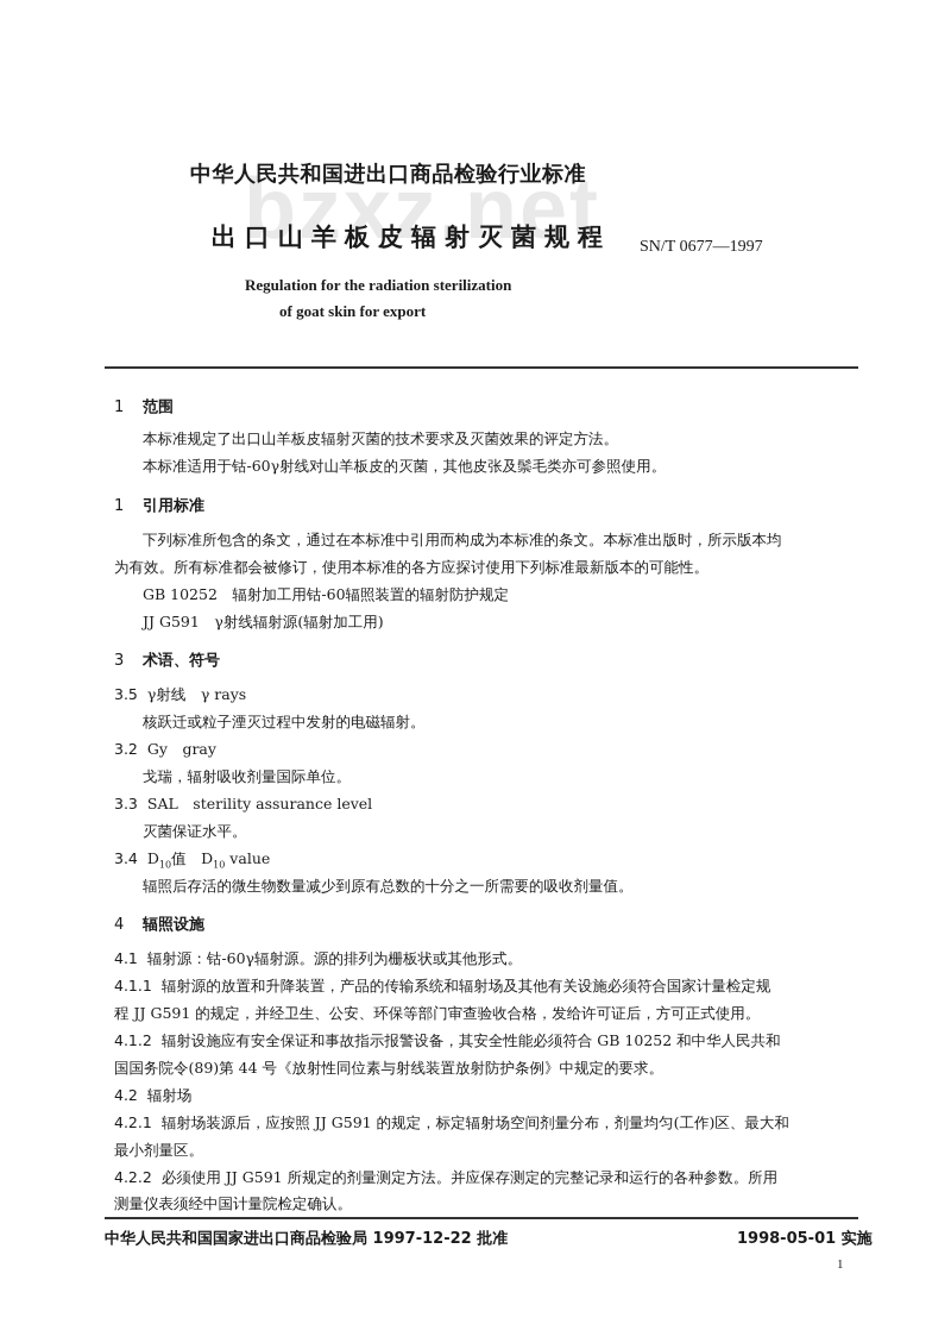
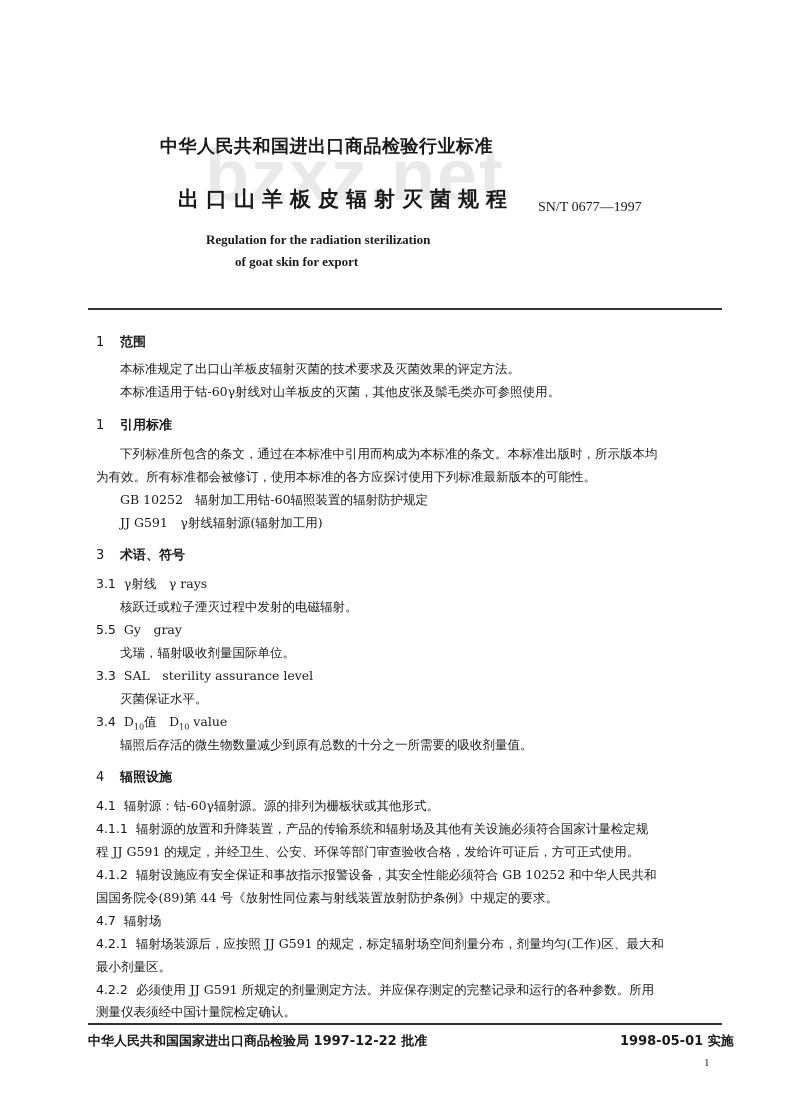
  bzxz.net
  中华人民共和国进出口商品检验行业标准
  出口山羊板皮辐射灭菌规程
  SN/T 0677—1997
  Regulation for the radiation sterilization
  of goat skin for export
  1 范围
  本标准规定了出口山羊板皮辐射灭菌的技术要求及灭菌效果的评定方法。
  本标准适用于钴-60γ射线对山羊板皮的灭菌，其他皮张及鬃毛类亦可参照使用。
  1 引用标准
  下列标准所包含的条文，通过在本标准中引用而构成为本标准的条文。本标准出版时，所示版本均
  为有效。所有标准都会被修订，使用本标准的各方应探讨使用下列标准最新版本的可能性。
  GB 10252 辐射加工用钴-60辐照装置的辐射防护规定
  JJ G591 γ射线辐射源(辐射加工用)
  3 术语、符号
- 3.5 γ射线 γ rays
+ 3.1 γ射线 γ rays
  核跃迁或粒子湮灭过程中发射的电磁辐射。
- 3.2 Gy gray
+ 5.5 Gy gray
  戈瑞，辐射吸收剂量国际单位。
  3.3 SAL sterility assurance level
  灭菌保证水平。
  3.4 D10值 D10 value
  辐照后存活的微生物数量减少到原有总数的十分之一所需要的吸收剂量值。
  4 辐照设施
  4.1 辐射源：钴-60γ辐射源。源的排列为栅板状或其他形式。
  4.1.1 辐射源的放置和升降装置，产品的传输系统和辐射场及其他有关设施必须符合国家计量检定规
  程 JJ G591 的规定，并经卫生、公安、环保等部门审查验收合格，发给许可证后，方可正式使用。
  4.1.2 辐射设施应有安全保证和事故指示报警设备，其安全性能必须符合 GB 10252 和中华人民共和
  国国务院令(89)第 44 号《放射性同位素与射线装置放射防护条例》中规定的要求。
- 4.2 辐射场
+ 4.7 辐射场
  4.2.1 辐射场装源后，应按照 JJ G591 的规定，标定辐射场空间剂量分布，剂量均匀(工作)区、最大和
  最小剂量区。
  4.2.2 必须使用 JJ G591 所规定的剂量测定方法。并应保存测定的完整记录和运行的各种参数。所用
  测量仪表须经中国计量院检定确认。
  中华人民共和国国家进出口商品检验局 1997-12-22 批准
  1998-05-01 实施
  1
